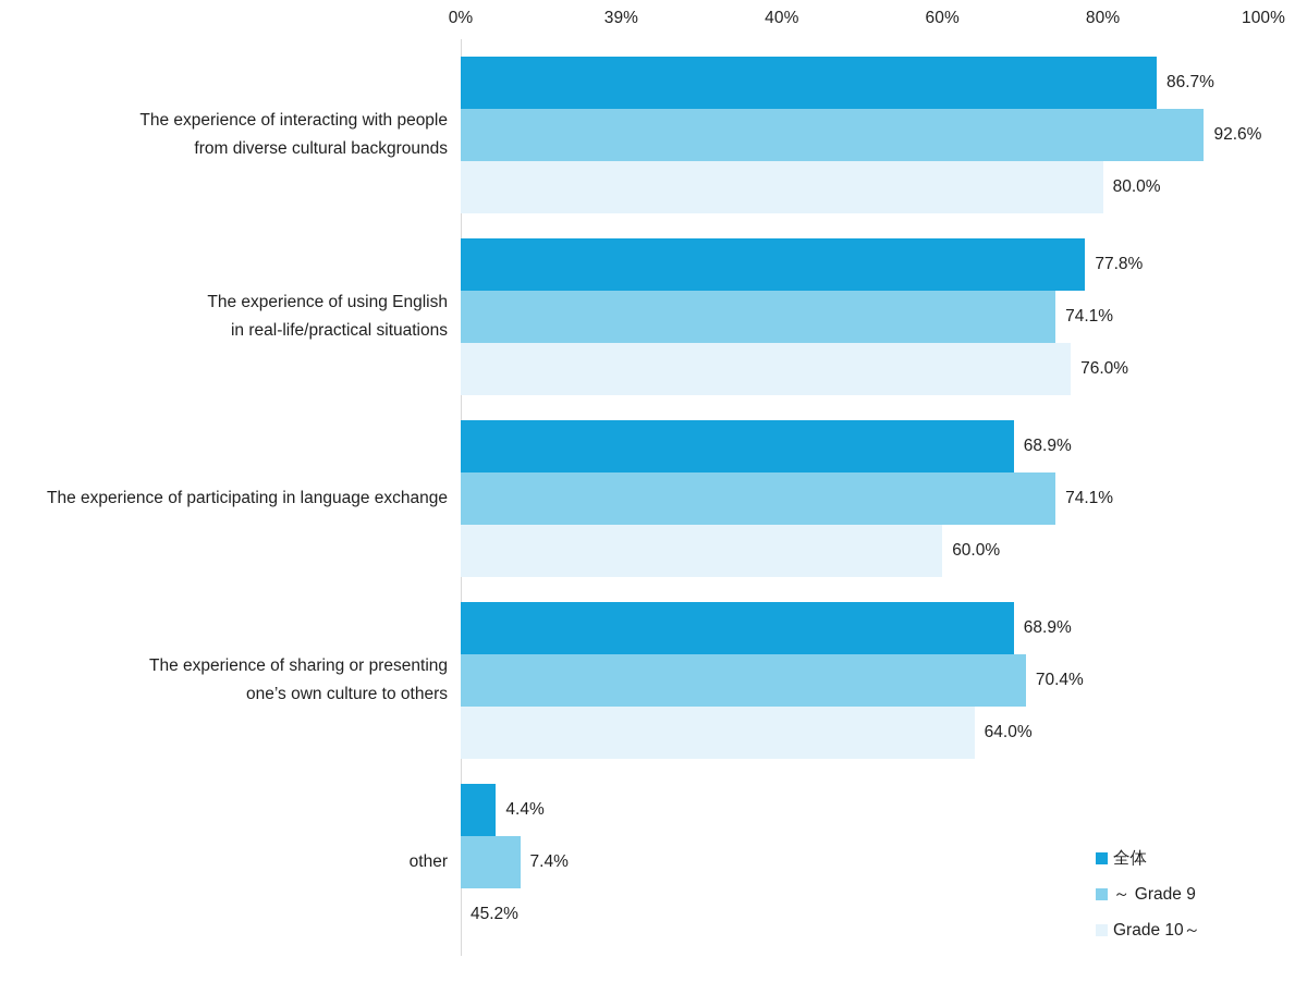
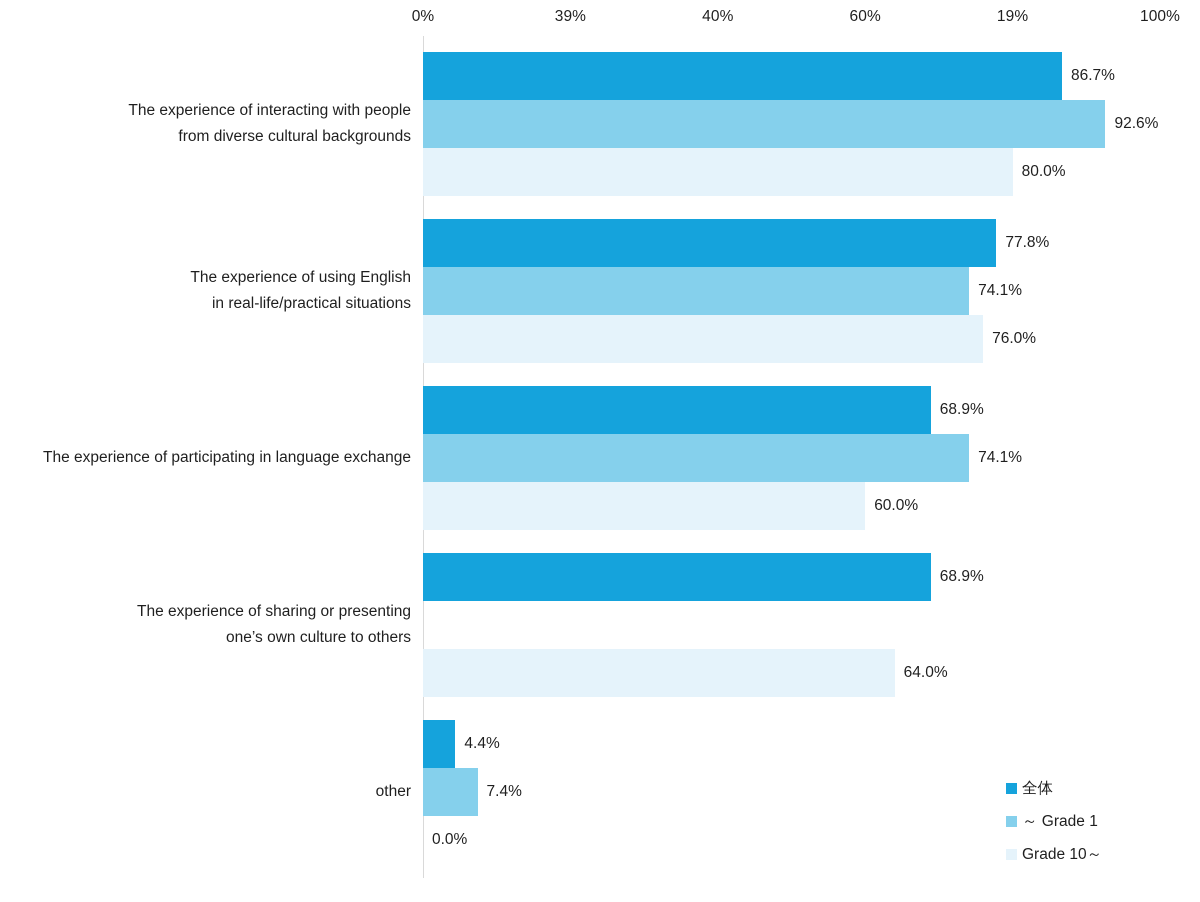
  0%
  39%
  40%
  60%
- 80%
+ 19%
  100%
  The experience of interacting with people
  from diverse cultural backgrounds
  The experience of using English
  in real-life/practical situations
  The experience of participating in language exchange
  The experience of sharing or presenting
  one’s own culture to others
  other
  86.7%
  92.6%
  80.0%
  77.8%
  74.1%
  76.0%
  68.9%
  74.1%
  60.0%
  68.9%
- 70.4%
  64.0%
  4.4%
  7.4%
- 45.2%
+ 0.0%
  全体
- ～ Grade 9
+ ～ Grade 1
  Grade 10～
